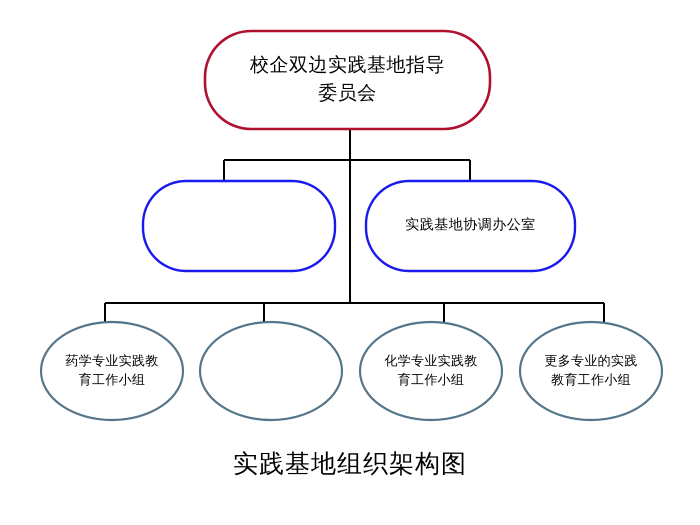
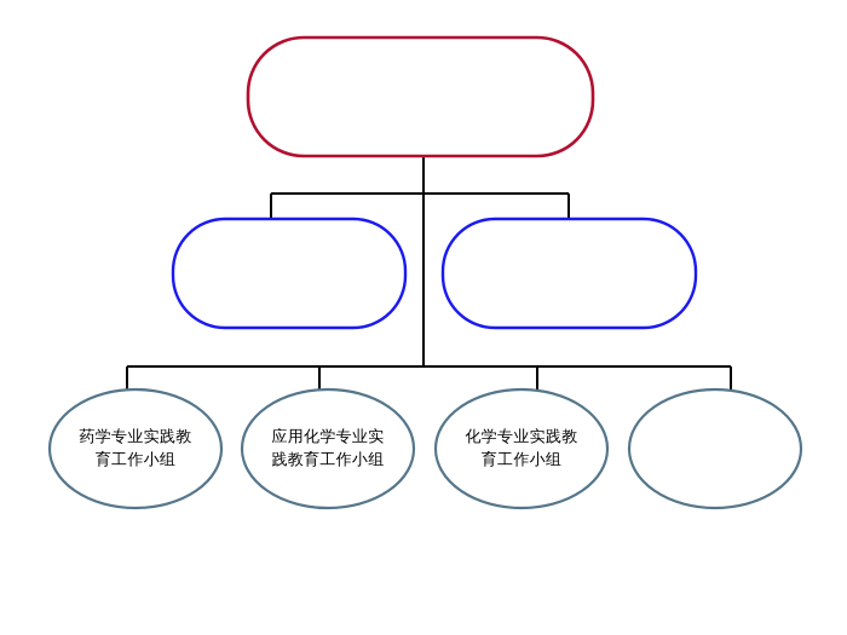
- 校企双边实践基地指导
- 委员会
- 实践基地协调办公室
  药学专业实践教
  育工作小组
+ 应用化学专业实
+ 践教育工作小组
  化学专业实践教
  育工作小组
- 更多专业的实践
- 教育工作小组
- 实践基地组织架构图
